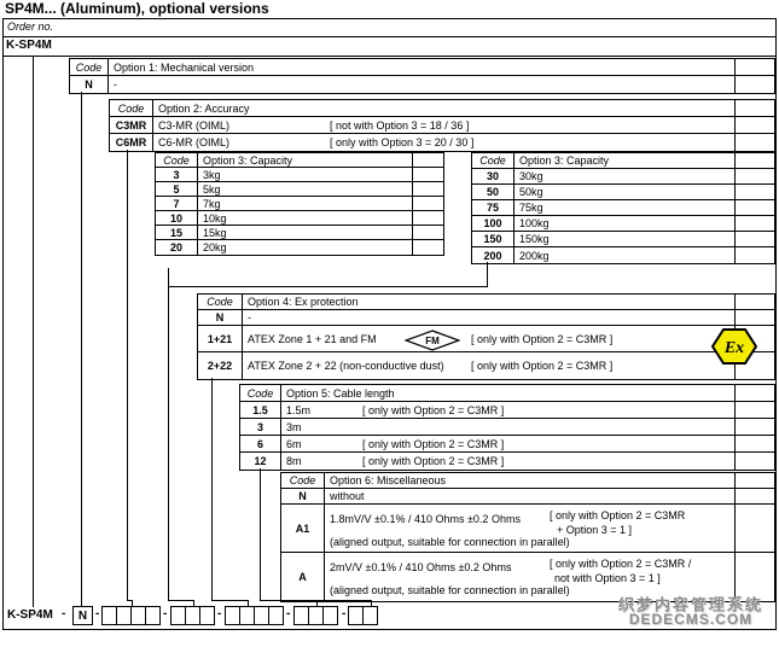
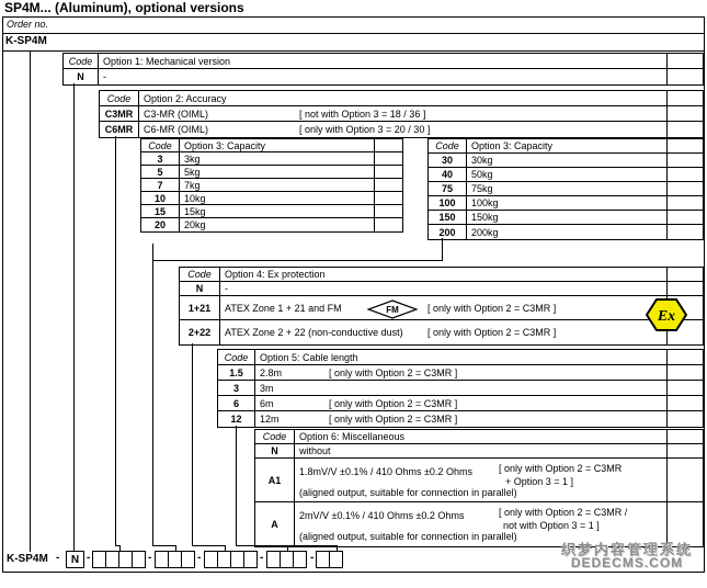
  SP4M... (Aluminum), optional versions
  Order no.
  K-SP4M
  Code
  Option 1: Mechanical version
  N
  -
  Code
  Option 2: Accuracy
  C3MR
  C3-MR (OIML)
  [ not with Option 3 = 18 / 36 ]
  C6MR
  C6-MR (OIML)
  [ only with Option 3 = 20 / 30 ]
  Code
  Option 3: Capacity
  3
  3kg
  5
  5kg
  7
  7kg
  10
  10kg
  15
  15kg
  20
  20kg
  Code
  Option 3: Capacity
  30
  30kg
- 50
+ 40
  50kg
  75
  75kg
  100
  100kg
  150
  150kg
  200
  200kg
  Code
  Option 4: Ex protection
  N
  -
  1+21
  ATEX Zone 1 + 21 and FM
  FM
  [ only with Option 2 = C3MR ]
  2+22
  ATEX Zone 2 + 22 (non-conductive dust)
  [ only with Option 2 = C3MR ]
  Ex
  Code
  Option 5: Cable length
  1.5
- 1.5m
+ 2.8m
  [ only with Option 2 = C3MR ]
  3
  3m
  6
  6m
  [ only with Option 2 = C3MR ]
  12
- 8m
+ 12m
  [ only with Option 2 = C3MR ]
  Code
  Option 6: Miscellaneous
  N
  without
  A1
  1.8mV/V ±0.1% / 410 Ohms ±0.2 Ohms
  [ only with Option 2 = C3MR
  + Option 3 = 1 ]
  (aligned output, suitable for connection in parallel)
  A
  2mV/V ±0.1% / 410 Ohms ±0.2 Ohms
  [ only with Option 2 = C3MR /
  not with Option 3 = 1 ]
  (aligned output, suitable for connection in parallel)
  K-SP4M
  -
  N
  -
  -
  -
  -
  -
  织梦内容管理系统
  DEDECMS.COM
